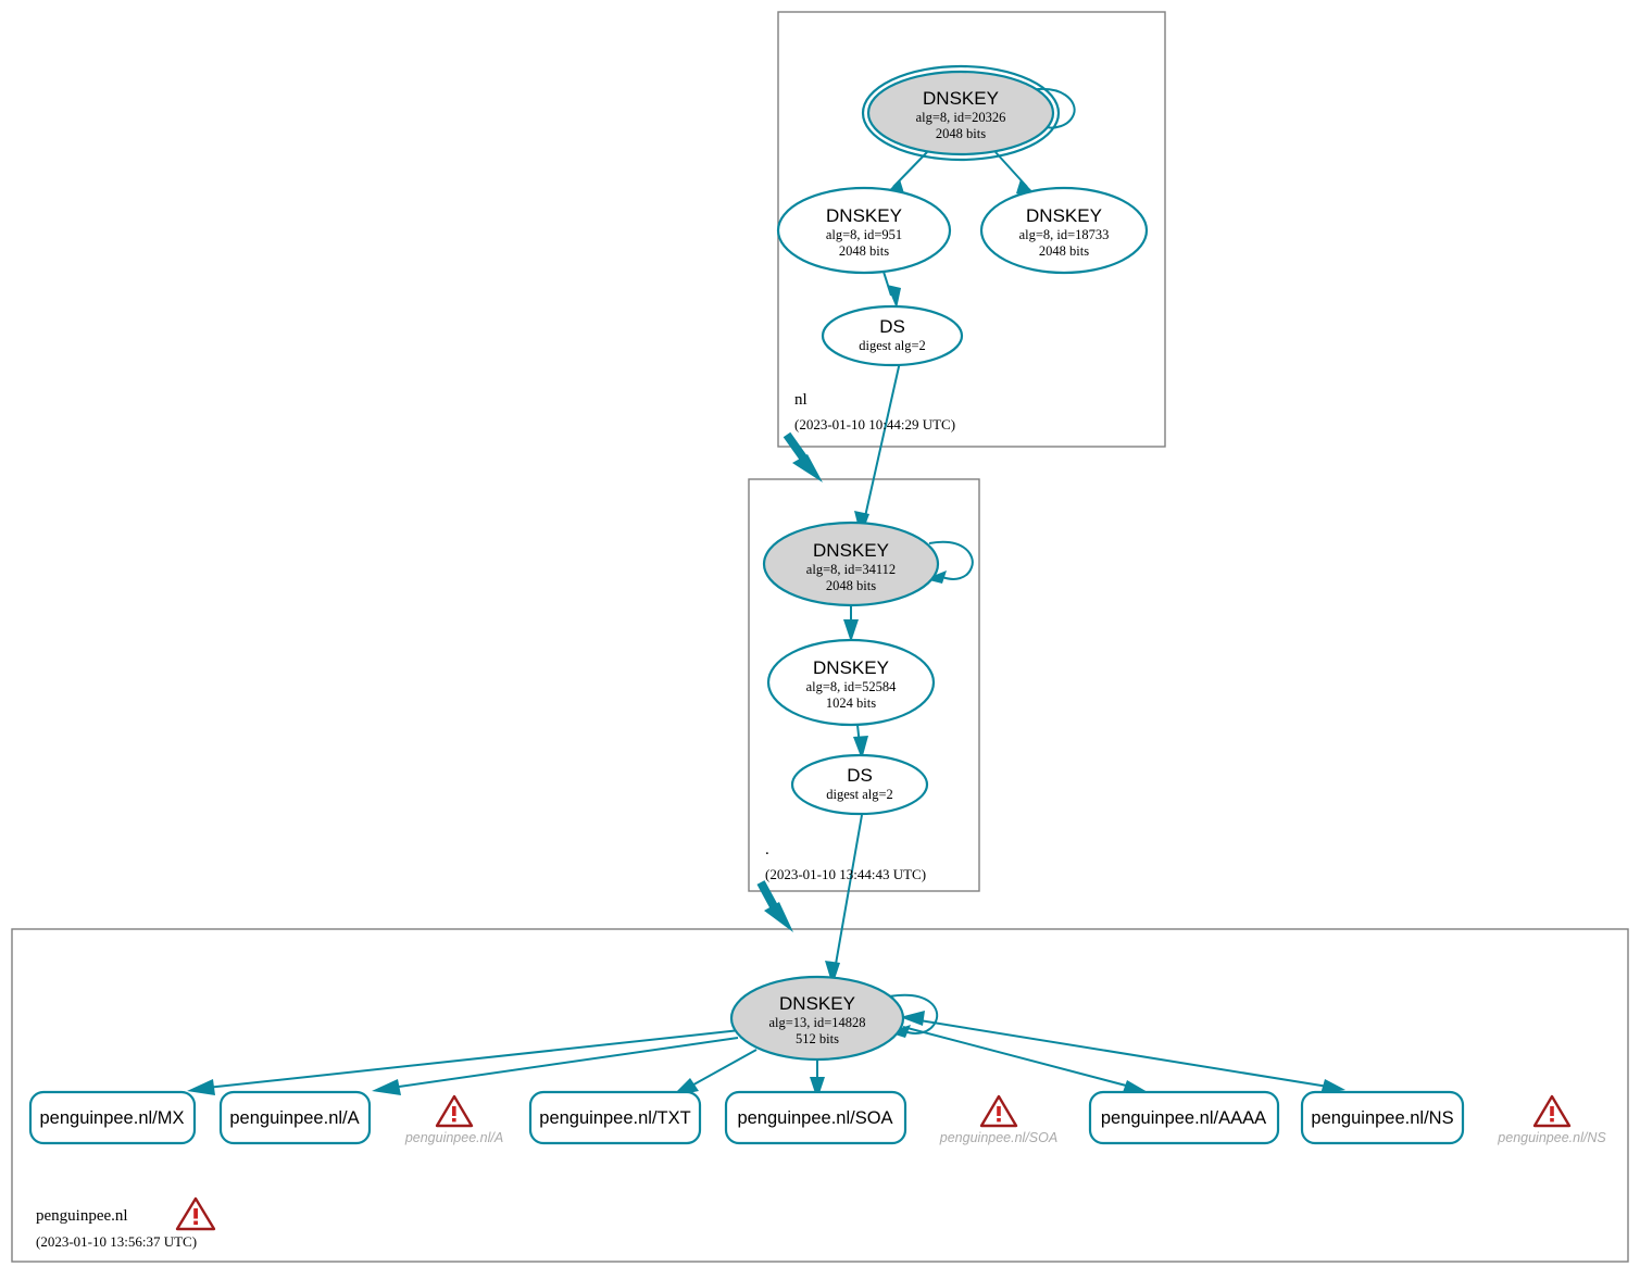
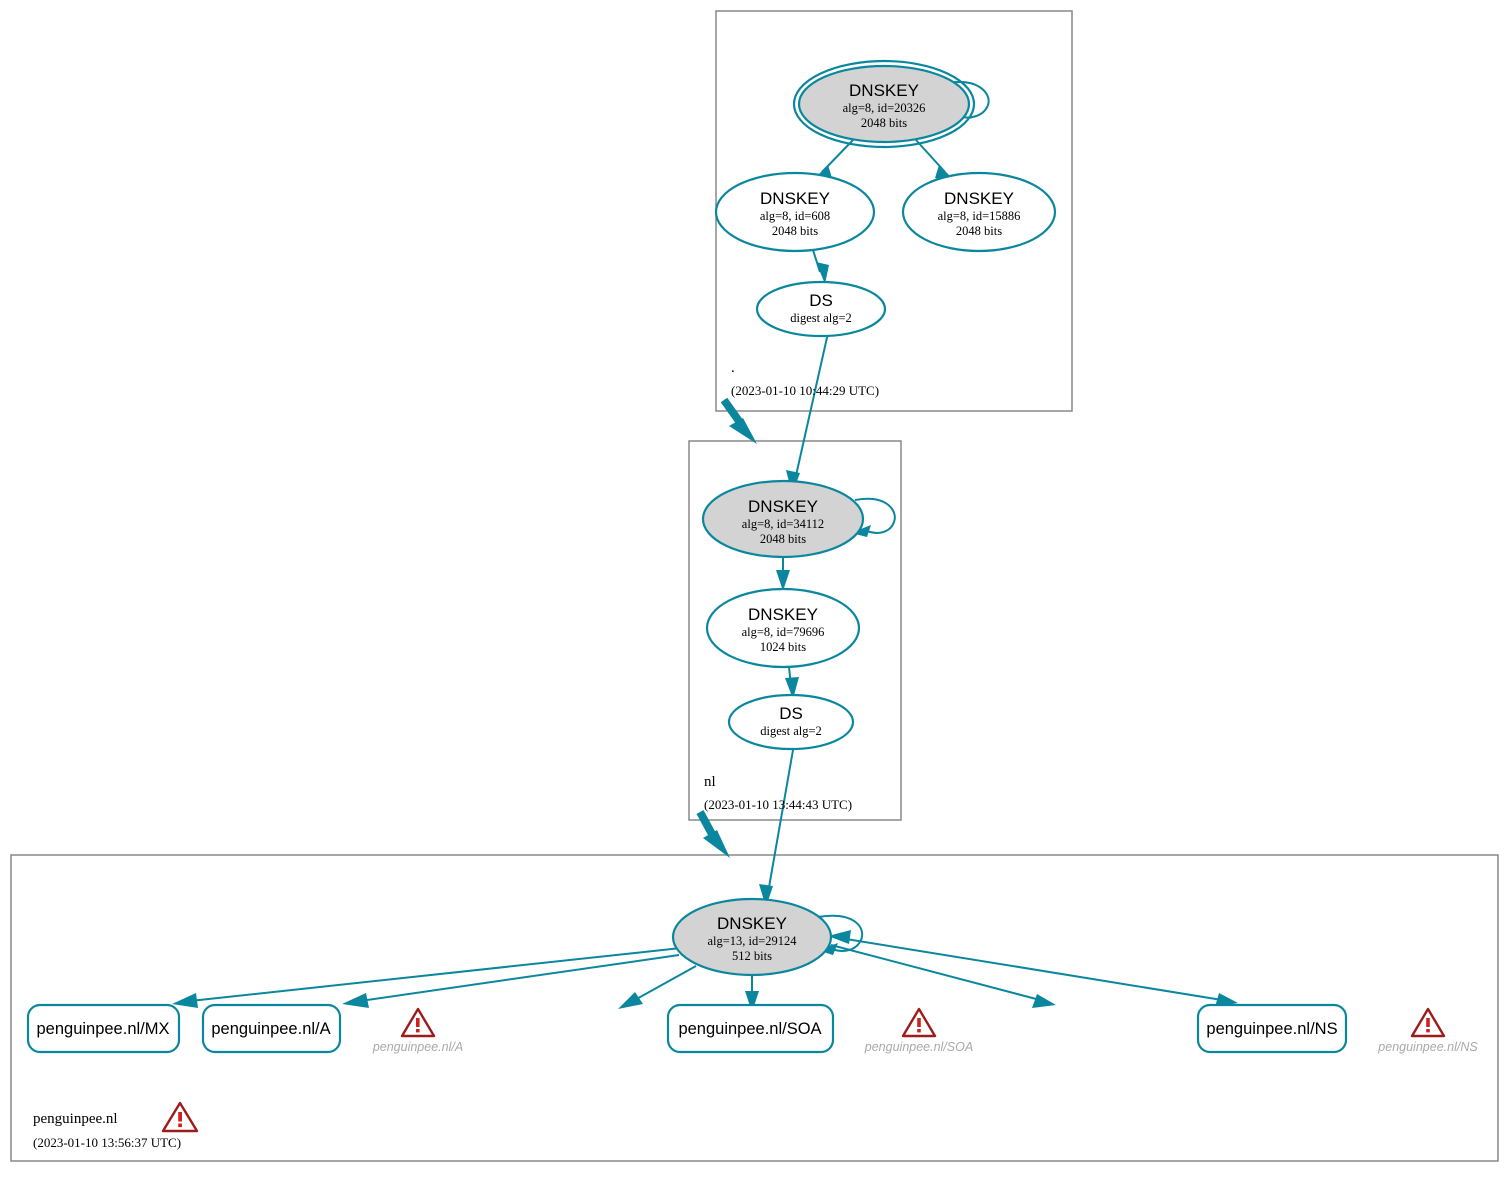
  DNSKEY
  alg=8, id=20326
  2048 bits
  DNSKEY
- alg=8, id=951
+ alg=8, id=608
  2048 bits
  DNSKEY
- alg=8, id=18733
+ alg=8, id=15886
  2048 bits
  DS
  digest alg=2
- nl
+ .
  (2023-01-10 10:44:29 UTC)
  DNSKEY
  alg=8, id=34112
  2048 bits
  DNSKEY
- alg=8, id=52584
+ alg=8, id=79696
  1024 bits
  DS
  digest alg=2
- .
+ nl
  (2023-01-10 13:44:43 UTC)
  DNSKEY
- alg=13, id=14828
+ alg=13, id=29124
  512 bits
  penguinpee.nl/MX
  penguinpee.nl/A
- penguinpee.nl/TXT
  penguinpee.nl/SOA
- penguinpee.nl/AAAA
  penguinpee.nl/NS
  penguinpee.nl/A
  penguinpee.nl/SOA
  penguinpee.nl/NS
  penguinpee.nl
  (2023-01-10 13:56:37 UTC)
